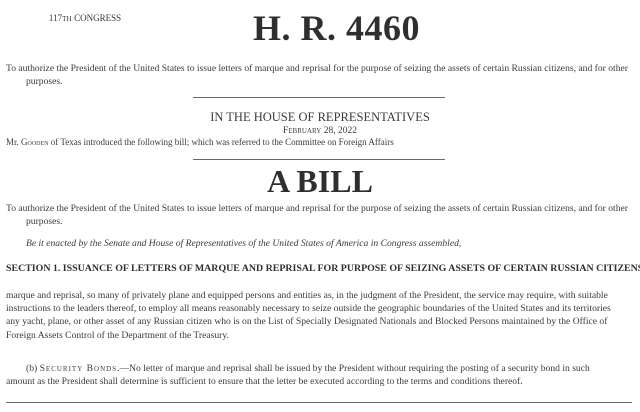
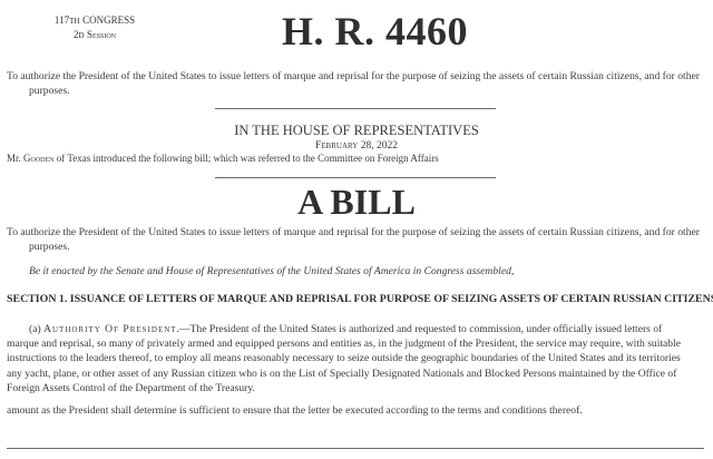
  117TH CONGRESS
+ 2D Session
  H. R. 4460
  To authorize the President of the United States to issue letters of marque and reprisal for the purpose of seizing the assets of certain Russian citizens, and for other
  purposes.
  IN THE HOUSE OF REPRESENTATIVES
  February 28, 2022
  Mr. Gooden of Texas introduced the following bill; which was referred to the Committee on Foreign Affairs
  A BILL
  To authorize the President of the United States to issue letters of marque and reprisal for the purpose of seizing the assets of certain Russian citizens, and for other
  purposes.
  Be it enacted by the Senate and House of Representatives of the United States of America in Congress assembled,
  SECTION 1. ISSUANCE OF LETTERS OF MARQUE AND REPRISAL FOR PURPOSE OF SEIZING ASSETS OF CERTAIN RUSSIAN CITIZEN
+ (a) Authority Of President.—The President of the United States is authorized and requested to commission, under officially issued letters of
- marque and reprisal, so many of privately plane and equipped persons and entities as, in the judgment of the President, the service may require, with suitable
+ marque and reprisal, so many of privately armed and equipped persons and entities as, in the judgment of the President, the service may require, with suitable
  instructions to the leaders thereof, to employ all means reasonably necessary to seize outside the geographic boundaries of the United States and its territories
  any yacht, plane, or other asset of any Russian citizen who is on the List of Specially Designated Nationals and Blocked Persons maintained by the Office of
  Foreign Assets Control of the Department of the Treasury.
- (b) Security Bonds.—No letter of marque and reprisal shall be issued by the President without requiring the posting of a security bond in such
  amount as the President shall determine is sufficient to ensure that the letter be executed according to the terms and conditions thereof.
